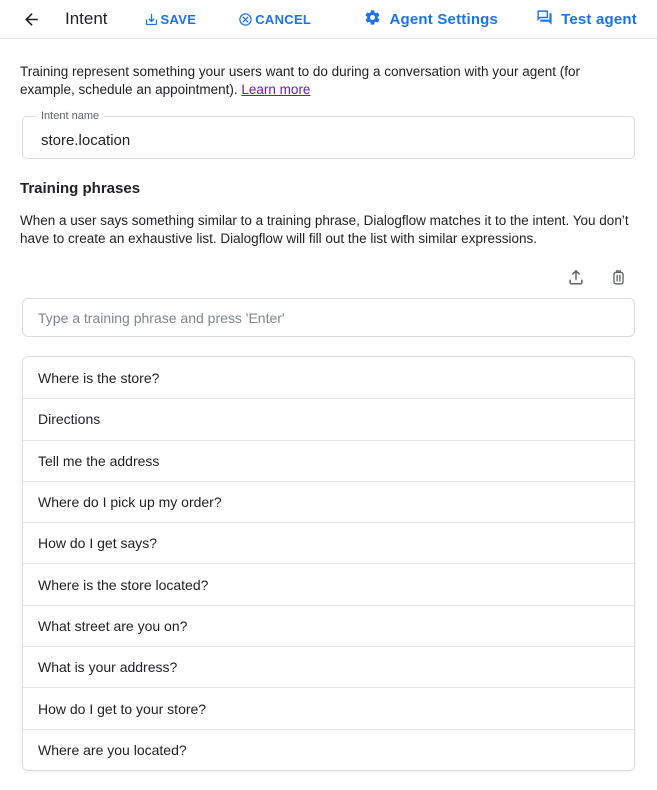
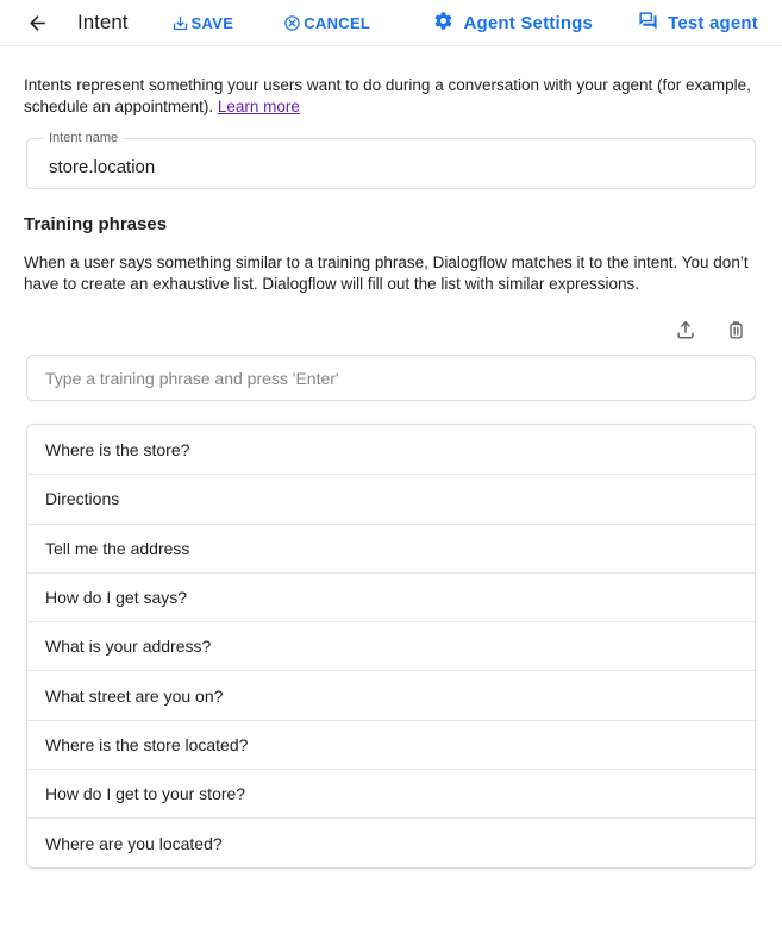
  Intent
  SAVE
  CANCEL
  Agent Settings
  Test agent
- Training represent something your users want to do during a conversation with your agent (for example, schedule an appointment). Learn more
+ Intents represent something your users want to do during a conversation with your agent (for example, schedule an appointment). Learn more
  Intent name
  store.location
  Training phrases
  When a user says something similar to a training phrase, Dialogflow matches it to the intent. You don’t have to create an exhaustive list. Dialogflow will fill out the list with similar expressions.
  Type a training phrase and press 'Enter'
  Where is the store?
  Directions
  Tell me the address
- Where do I pick up my order?
  How do I get says?
- Where is the store located?
+ What is your address?
  What street are you on?
- What is your address?
+ Where is the store located?
  How do I get to your store?
  Where are you located?
